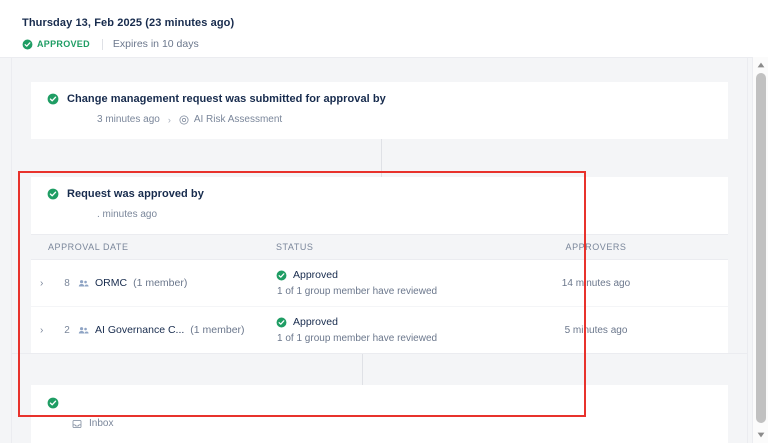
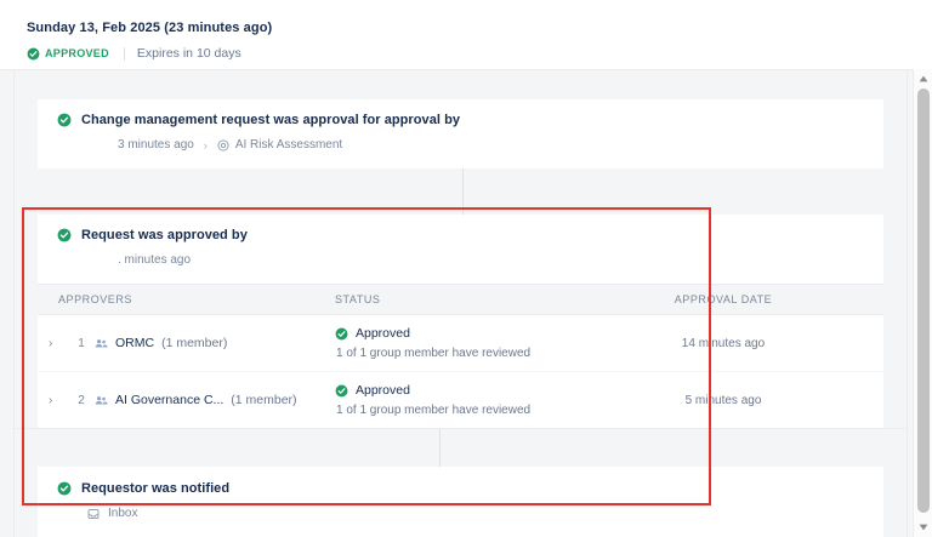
- Thursday 13, Feb 2025 (23 minutes ago)
+ Sunday 13, Feb 2025 (23 minutes ago)
  APPROVED
  Expires in 10 days
- Change management request was submitted for approval by
+ Change management request was approval for approval by
  3 minutes ago
  ›
  AI Risk Assessment
  Request was approved by
  . minutes ago
- APPROVAL DATE
+ APPROVERS
  STATUS
- APPROVERS
+ APPROVAL DATE
  ›
- 8
+ 1
  ORMC
  (1 member)
  Approved
  1 of 1 group member have reviewed
  14 minutes ago
  ›
  2
  AI Governance C...
  (1 member)
  Approved
  1 of 1 group member have reviewed
  5 minutes ago
+ Requestor was notified
  Inbox
